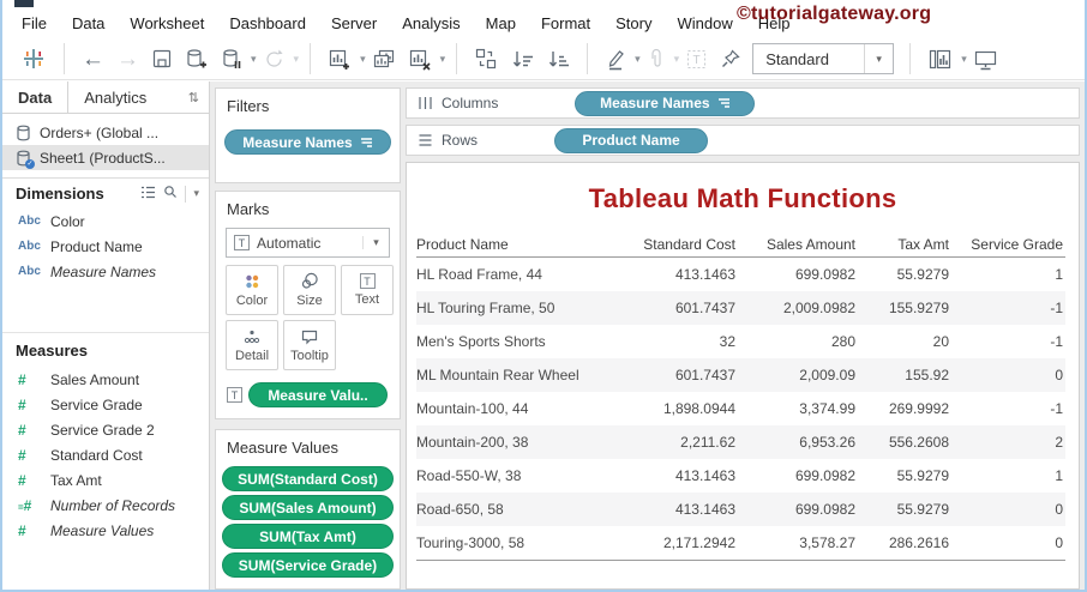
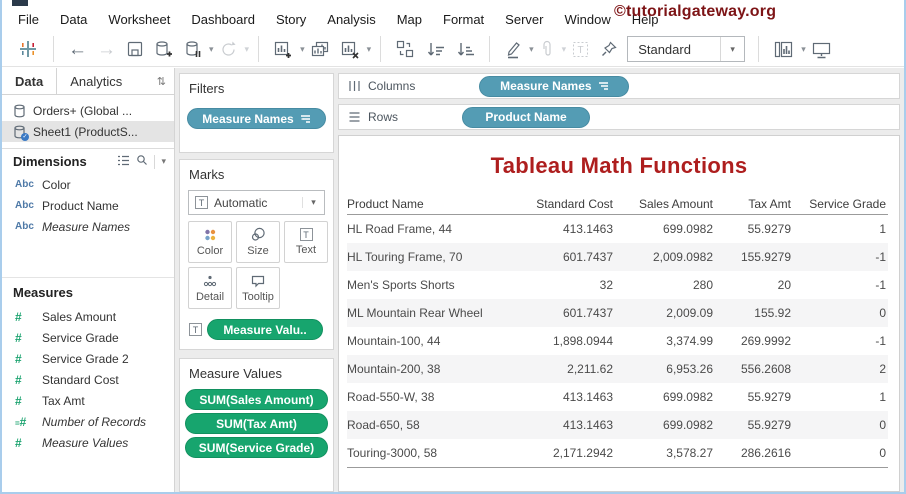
  File
  Data
  Worksheet
  Dashboard
- Server
+ Story
  Analysis
  Map
  Format
- Story
+ Server
  Window
  Help
  ©tutorialgateway.org
  ←
  →
  ▾
  ▾
  ▾
  ▾
  ▾
  ▾
  T
  Standard
  ▾
  ▾
  Data
  Analytics
  ⇅
  Orders+ (Global ...
  Sheet1 (ProductS...
  Dimensions
  ▾
  Abc
  Color
  Abc
  Product Name
  Abc
  Measure Names
  Measures
  #
  Sales Amount
  #
  Service Grade
  #
  Service Grade 2
  #
  Standard Cost
  #
  Tax Amt
  =#
  Number of Records
  #
  Measure Values
  Filters
  Measure Names
  Marks
  T
  Automatic
  ▾
  Color
  Size
  T
  Text
  Detail
  Tooltip
  T
  Measure Valu..
  Measure Values
- SUM(Standard Cost)
  SUM(Sales Amount)
  SUM(Tax Amt)
  SUM(Service Grade)
  Columns
  Measure Names
  Rows
  Product Name
  Tableau Math Functions
  Product Name
  Standard Cost
  Sales Amount
  Tax Amt
  Service Grade
  HL Road Frame, 44
  413.1463
  699.0982
  55.9279
  1
- HL Touring Frame, 50
+ HL Touring Frame, 70
  601.7437
  2,009.0982
  155.9279
  -1
  Men's Sports Shorts
  32
  280
  20
  -1
  ML Mountain Rear Wheel
  601.7437
  2,009.09
  155.92
  0
  Mountain-100, 44
  1,898.0944
  3,374.99
  269.9992
  -1
  Mountain-200, 38
  2,211.62
  6,953.26
  556.2608
  2
  Road-550-W, 38
  413.1463
  699.0982
  55.9279
  1
  Road-650, 58
  413.1463
  699.0982
  55.9279
  0
  Touring-3000, 58
  2,171.2942
  3,578.27
  286.2616
  0
